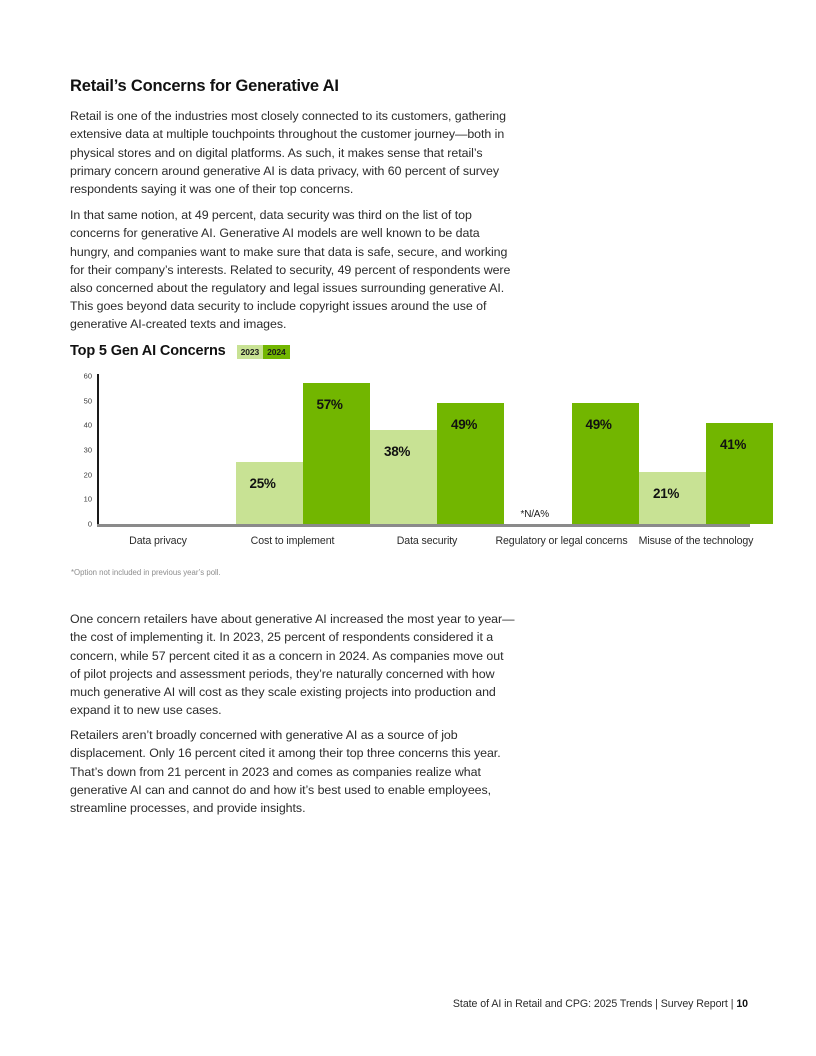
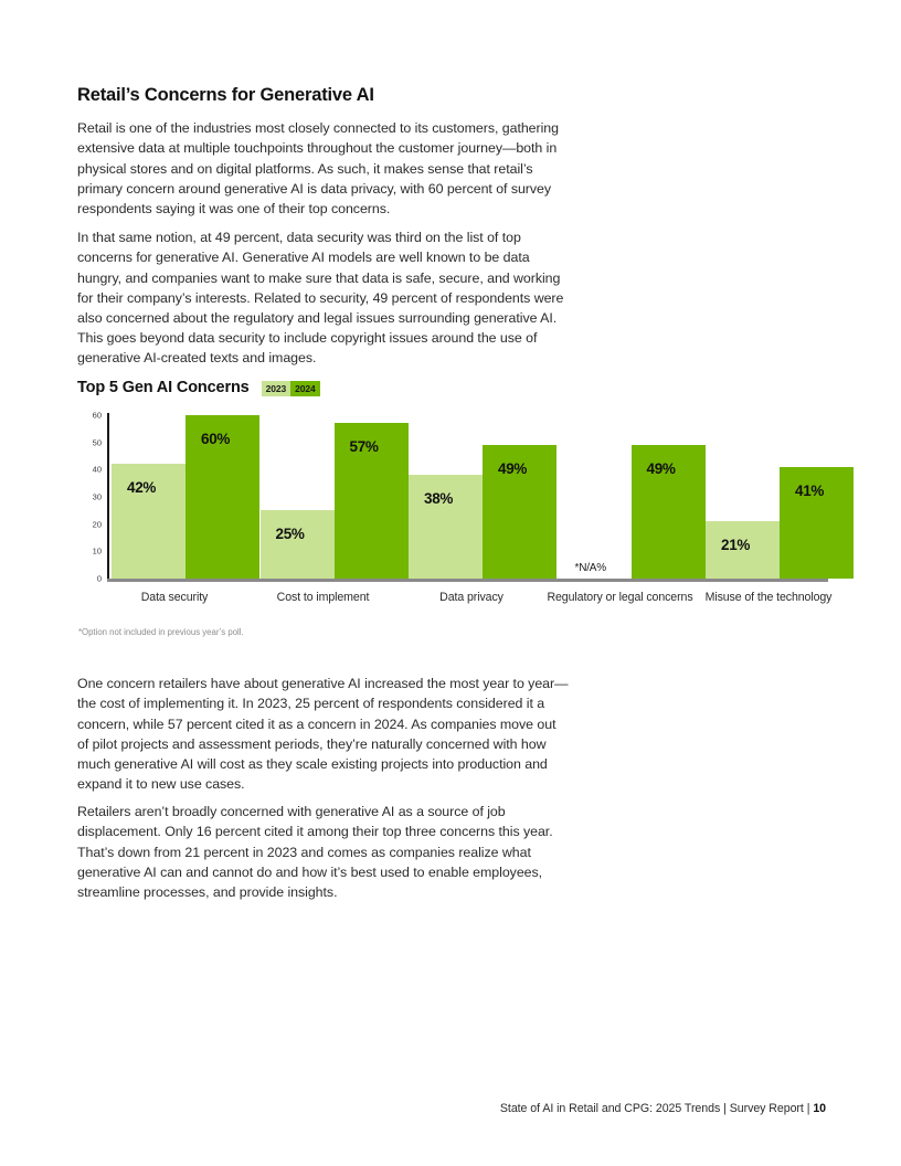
  Retail’s Concerns for Generative AI
  Retail is one of the industries most closely connected to its customers, gathering extensive data at multiple touchpoints throughout the customer journey—both in physical stores and on digital platforms. As such, it makes sense that retail’s primary concern around generative AI is data privacy, with 60 percent of survey respondents saying it was one of their top concerns.
  In that same notion, at 49 percent, data security was third on the list of top concerns for generative AI. Generative AI models are well known to be data hungry, and companies want to make sure that data is safe, secure, and working for their company’s interests. Related to security, 49 percent of respondents were also concerned about the regulatory and legal issues surrounding generative AI. This goes beyond data security to include copyright issues around the use of generative AI-created texts and images.
  Top 5 Gen AI Concerns
  2023
  2024
  0
  10
  20
  30
  40
  50
  60
+ 42%
+ 60%
  25%
  57%
  38%
  49%
  *N/A%
  49%
  21%
  41%
- Data privacy
+ Data security
  Cost to implement
- Data security
+ Data privacy
  Regulatory or legal concerns
  Misuse of the technology
  *Option not included in previous year’s poll.
  One concern retailers have about generative AI increased the most year to year—the cost of implementing it. In 2023, 25 percent of respondents considered it a concern, while 57 percent cited it as a concern in 2024. As companies move out of pilot projects and assessment periods, they’re naturally concerned with how much generative AI will cost as they scale existing projects into production and expand it to new use cases.
  Retailers aren’t broadly concerned with generative AI as a source of job displacement. Only 16 percent cited it among their top three concerns this year. That’s down from 21 percent in 2023 and comes as companies realize what generative AI can and cannot do and how it’s best used to enable employees, streamline processes, and provide insights.
  State of AI in Retail and CPG: 2025 Trends | Survey Report | 10
